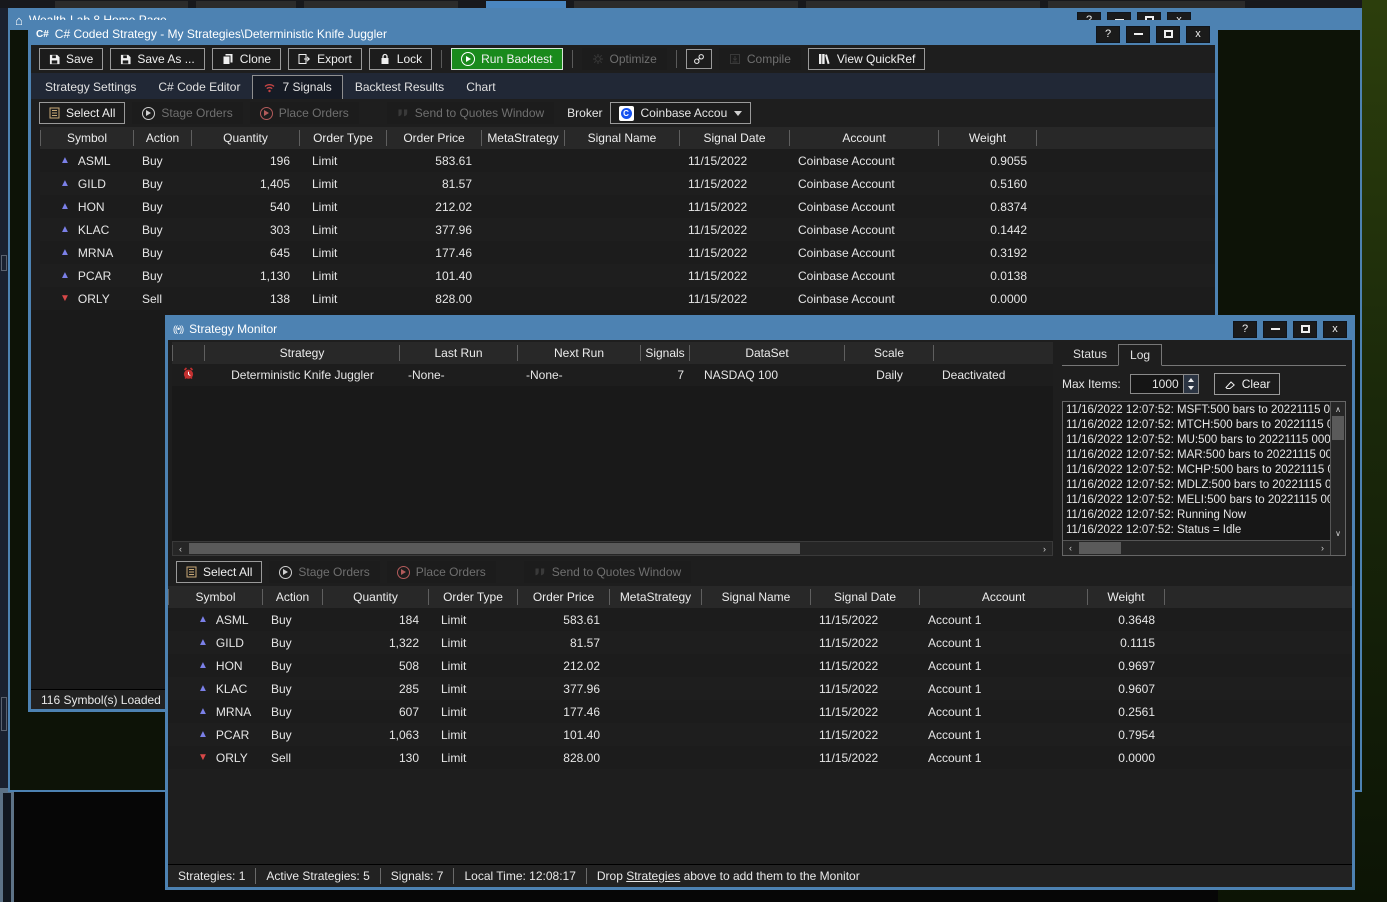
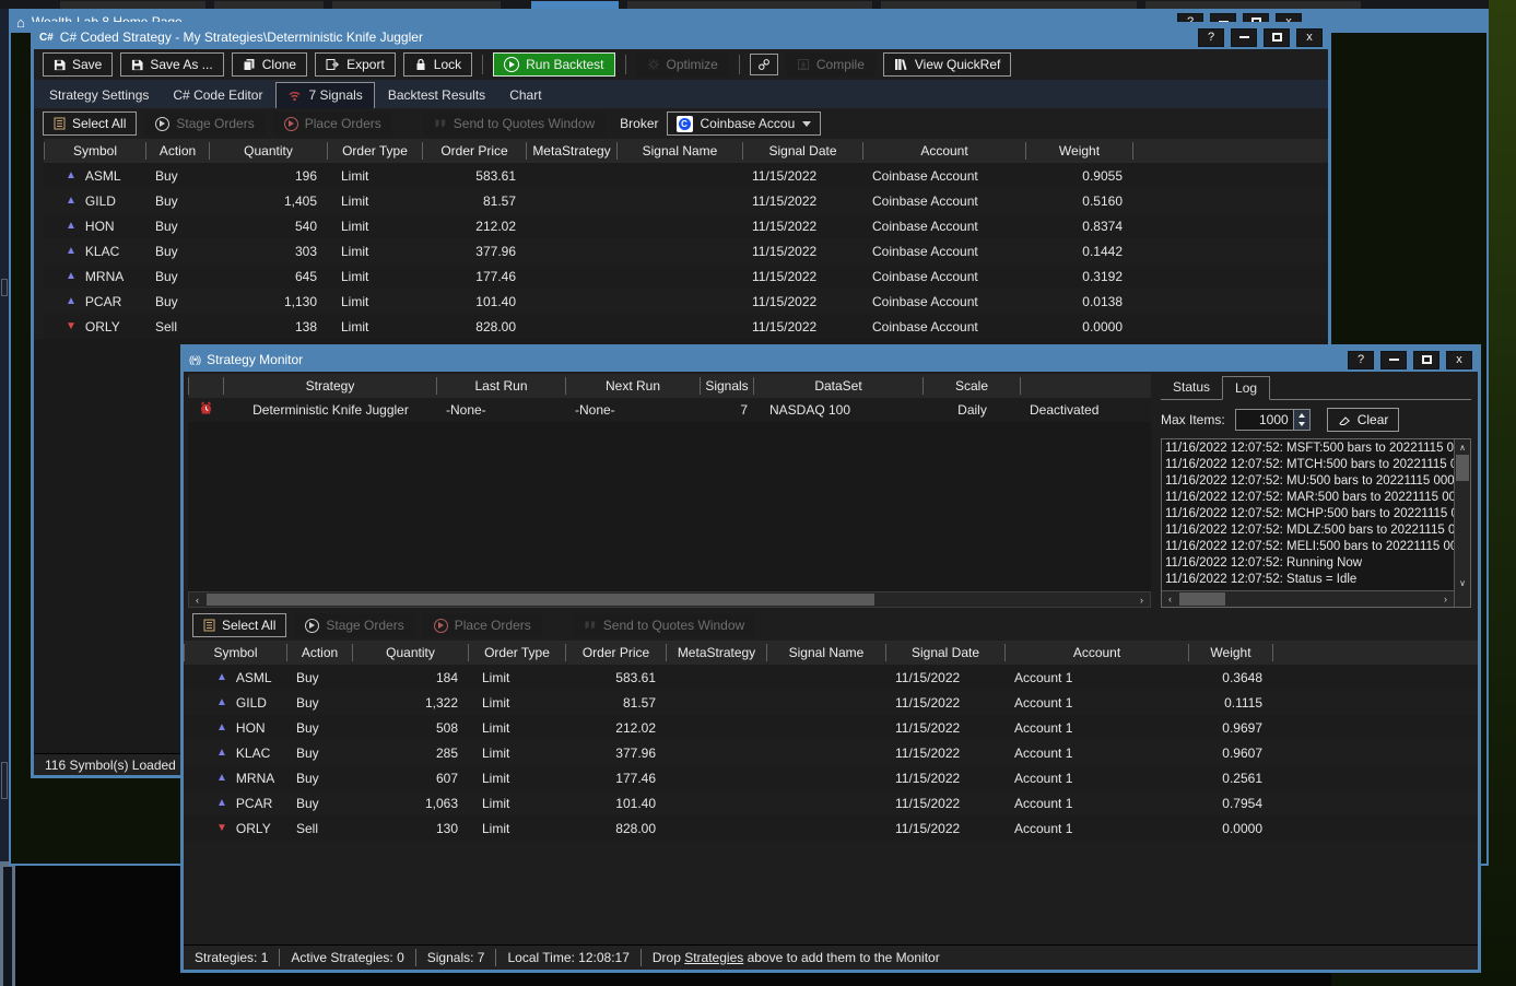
  ⌂
  C#
  C# Coded Strategy - My Strategies\Deterministic Knife Juggler
  ?
  x
  Save
  Save As ...
  Clone
  Export
  Lock
  Run Backtest
  Optimize
  Compile
  View QuickRef
  Strategy Settings
  C# Code Editor
  7 Signals
  Backtest Results
  Chart
  Select All
  Stage Orders
  Place Orders
  Send to Quotes Window
  Broker
  C
  Coinbase Accou
  Symbol
  Action
  Quantity
  Order Type
  Order Price
  MetaStrategy
  Signal Name
  Signal Date
  Account
  Weight
  ▲
  ASML
  Buy
  196
  Limit
  583.61
  11/15/2022
  Coinbase Account
  0.9055
  ▲
  GILD
  Buy
  1,405
  Limit
  81.57
  11/15/2022
  Coinbase Account
  0.5160
  ▲
  HON
  Buy
  540
  Limit
  212.02
  11/15/2022
  Coinbase Account
  0.8374
  ▲
  KLAC
  Buy
  303
  Limit
  377.96
  11/15/2022
  Coinbase Account
  0.1442
  ▲
  MRNA
  Buy
  645
  Limit
  177.46
  11/15/2022
  Coinbase Account
  0.3192
  ▲
  PCAR
  Buy
  1,130
  Limit
  101.40
  11/15/2022
  Coinbase Account
  0.0138
  ▼
  ORLY
  Sell
  138
  Limit
  828.00
  11/15/2022
  Coinbase Account
  0.0000
  116 Symbol(s) Loaded
  ((•))
  Strategy Monitor
  ?
  x
  Strategy
  Last Run
  Next Run
  Signals
  DataSet
  Scale
  Deterministic Knife Juggler
  -None-
  -None-
  7
  NASDAQ 100
  Daily
  Deactivated
  ‹
  ›
  Status
  Log
  Max Items:
  1000
  Clear
  11/16/2022 12:07:52: MSFT:500 bars to 20221115 0
  11/16/2022 12:07:52: MTCH:500 bars to 20221115
  11/16/2022 12:07:52: MU:500 bars to 20221115 000
  11/16/2022 12:07:52: MAR:500 bars to 20221115 00
  11/16/2022 12:07:52: MCHP:500 bars to 20221115
  11/16/2022 12:07:52: MDLZ:500 bars to 20221115 0
  11/16/2022 12:07:52: MELI:500 bars to 20221115 0
  11/16/2022 12:07:52: Running Now
  11/16/2022 12:07:52: Status = Idle
  ∧
  ∨
  ‹
  ›
  Select All
  Stage Orders
  Place Orders
  Send to Quotes Window
  Symbol
  Action
  Quantity
  Order Type
  Order Price
  MetaStrategy
  Signal Name
  Signal Date
  Account
  Weight
  ▲
  ASML
  Buy
  184
  Limit
  583.61
  11/15/2022
  Account 1
  0.3648
  ▲
  GILD
  Buy
  1,322
  Limit
  81.57
  11/15/2022
  Account 1
  0.1115
  ▲
  HON
  Buy
  508
  Limit
  212.02
  11/15/2022
  Account 1
  0.9697
  ▲
  KLAC
  Buy
  285
  Limit
  377.96
  11/15/2022
  Account 1
  0.9607
  ▲
  MRNA
  Buy
  607
  Limit
  177.46
  11/15/2022
  Account 1
  0.2561
  ▲
  PCAR
  Buy
  1,063
  Limit
  101.40
  11/15/2022
  Account 1
  0.7954
  ▼
  ORLY
  Sell
  130
  Limit
  828.00
  11/15/2022
  Account 1
  0.0000
  Strategies: 1
- Active Strategies: 5
+ Active Strategies: 0
  Signals: 7
  Local Time: 12:08:17
  Drop Strategies above to add them to the Monitor
